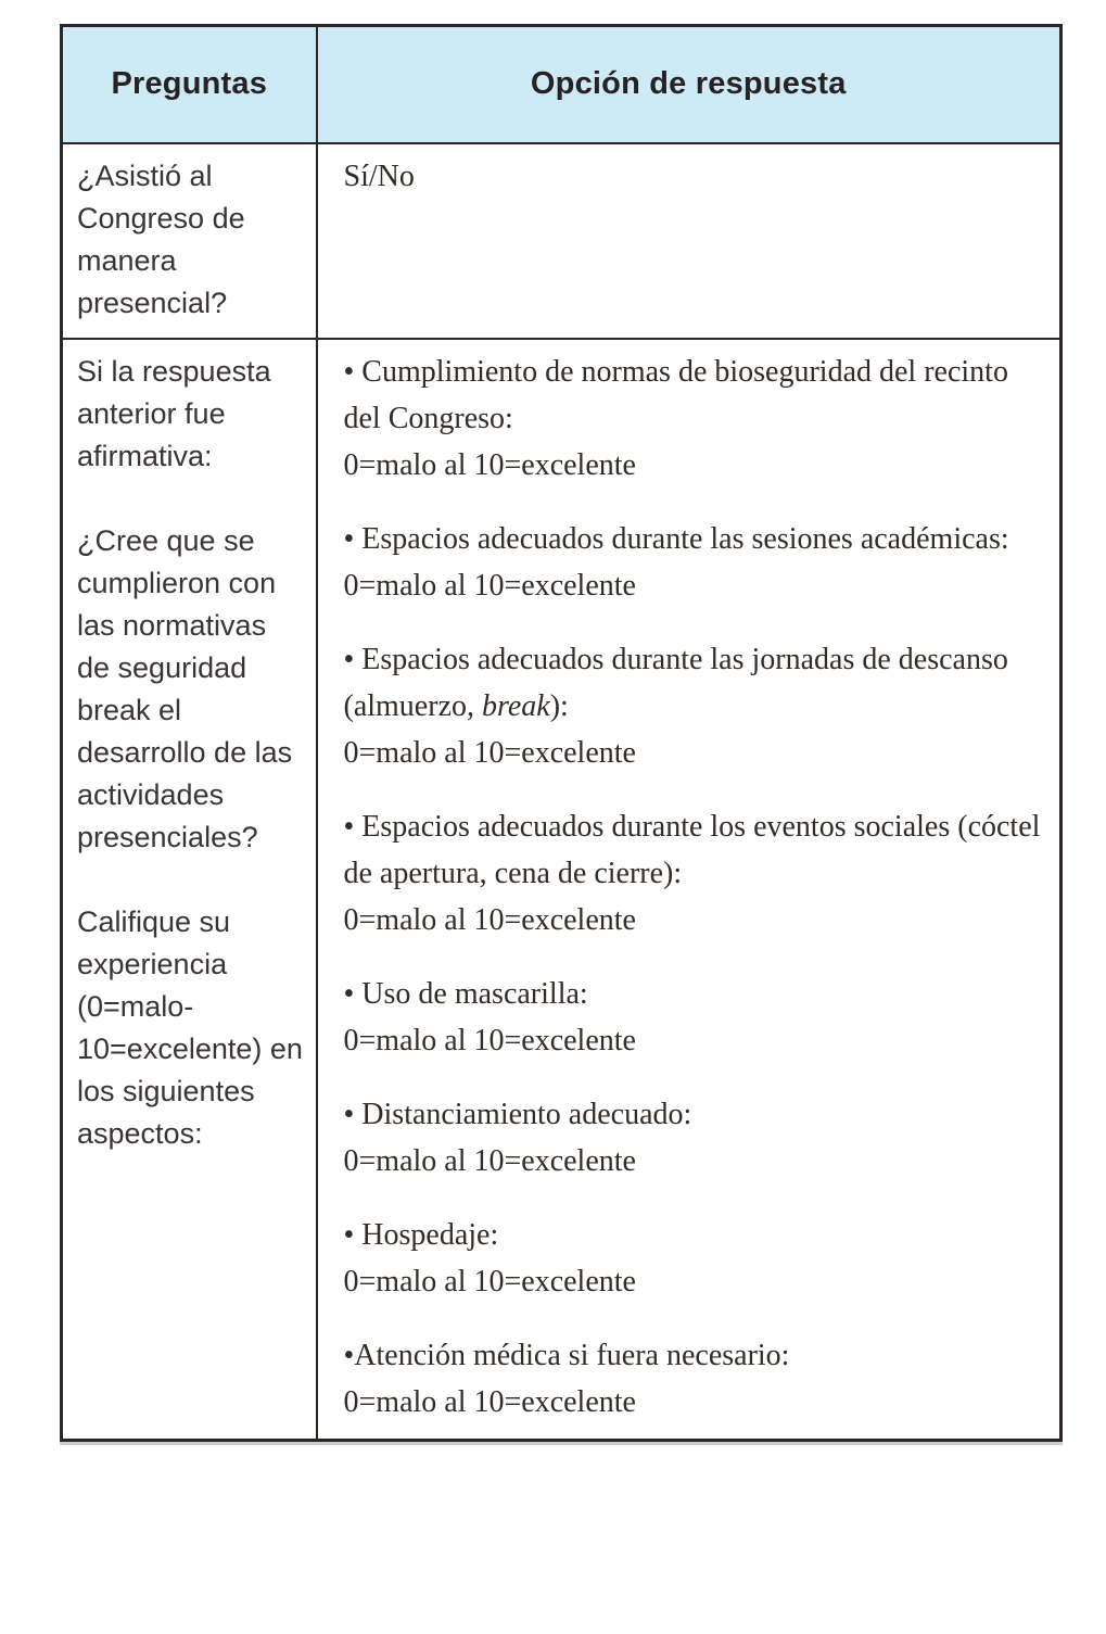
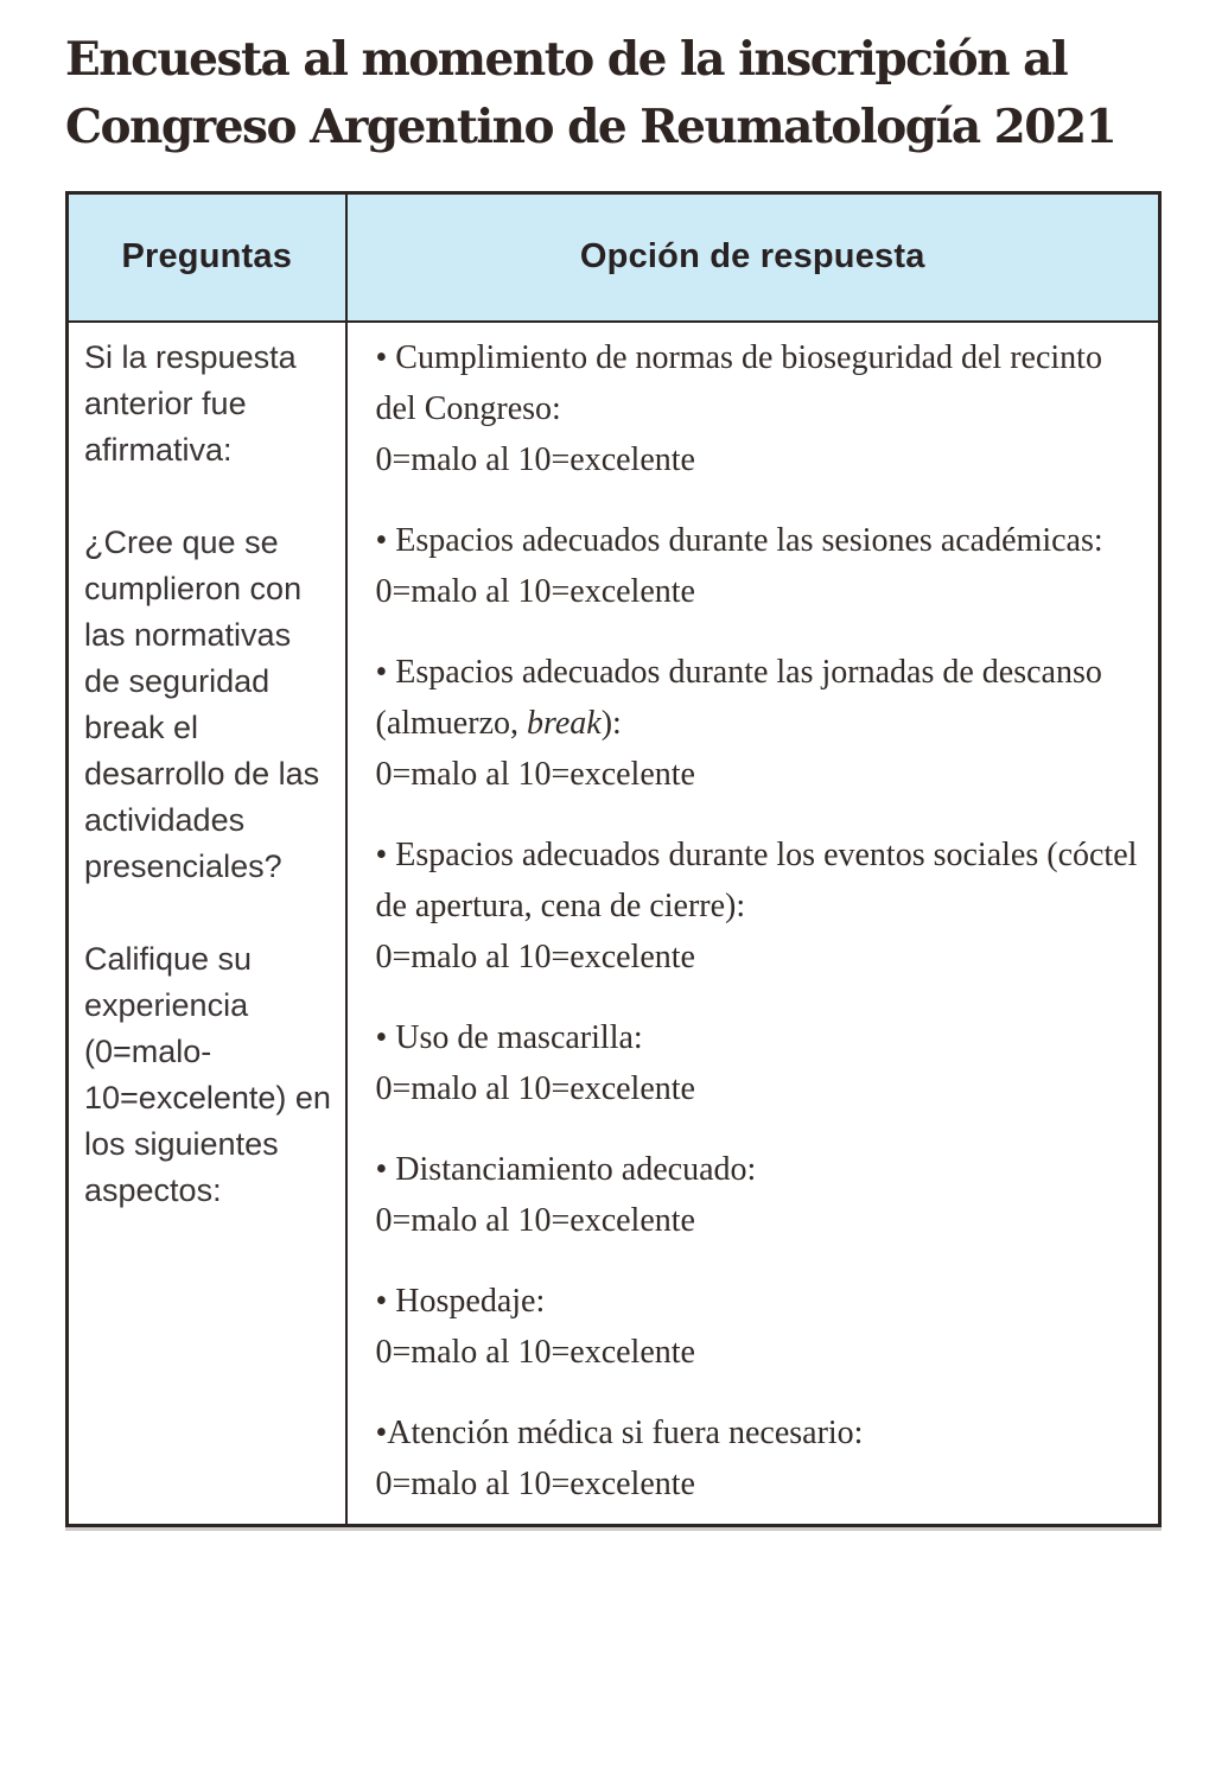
+ Encuesta al momento de la inscripción al
+ Congreso Argentino de Reumatología 2021
  Preguntas	Opción de respuesta
- ¿Asistió al Congreso de manera presencial?	Sí/No
  Si la respuesta anterior fue afirmativa: ¿Cree que se cumplieron con las normativas de seguridad break el desarrollo de las actividades presenciales? Califique su experiencia (0=malo-10=excelente) en los siguientes aspectos:	• Cumplimiento de normas de bioseguridad del recinto del Congreso: 0=malo al 10=excelente • Espacios adecuados durante las sesiones académicas: 0=malo al 10=excelente • Espacios adecuados durante las jornadas de descanso (almuerzo, break): 0=malo al 10=excelente • Espacios adecuados durante los eventos sociales (cóctel de apertura, cena de cierre): 0=malo al 10=excelente • Uso de mascarilla: 0=malo al 10=excelente • Distanciamiento adecuado: 0=malo al 10=excelente • Hospedaje: 0=malo al 10=excelente •Atención médica si fuera necesario: 0=malo al 10=excelente
